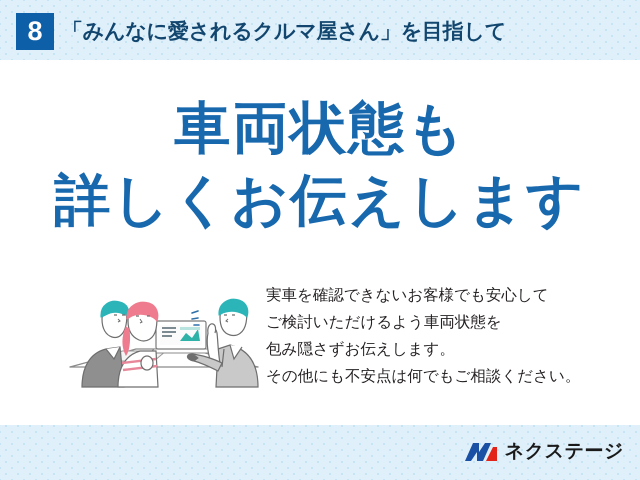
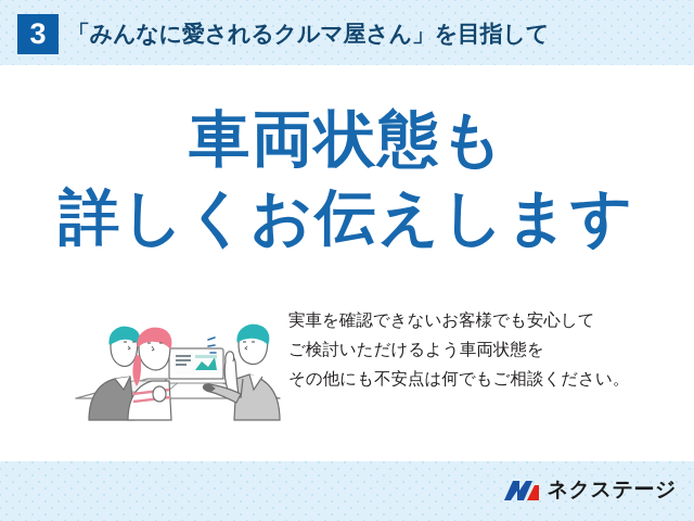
- 8
+ 3
  「みんなに愛されるクルマ屋さん」を目指して
  車両状態も
  詳しくお伝えします
  実車を確認できないお客様でも安心して
  ご検討いただけるよう車両状態を
- 包み隠さずお伝えします。
  その他にも不安点は何でもご相談ください。
  ネクステージ
